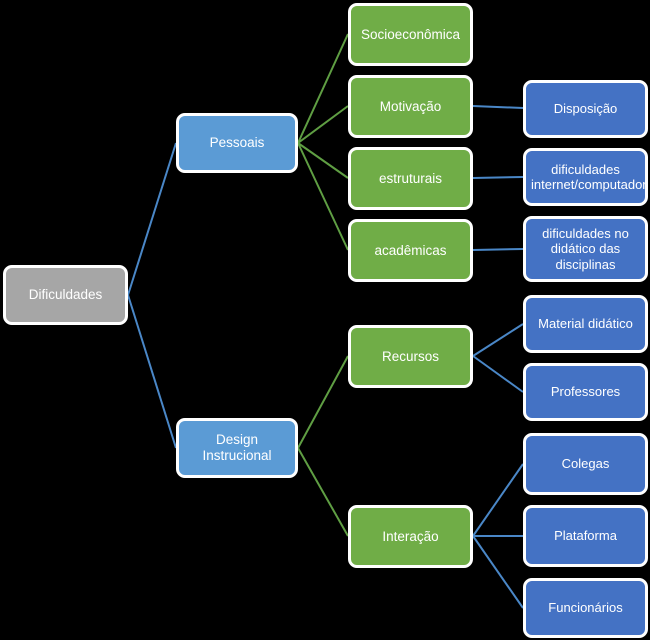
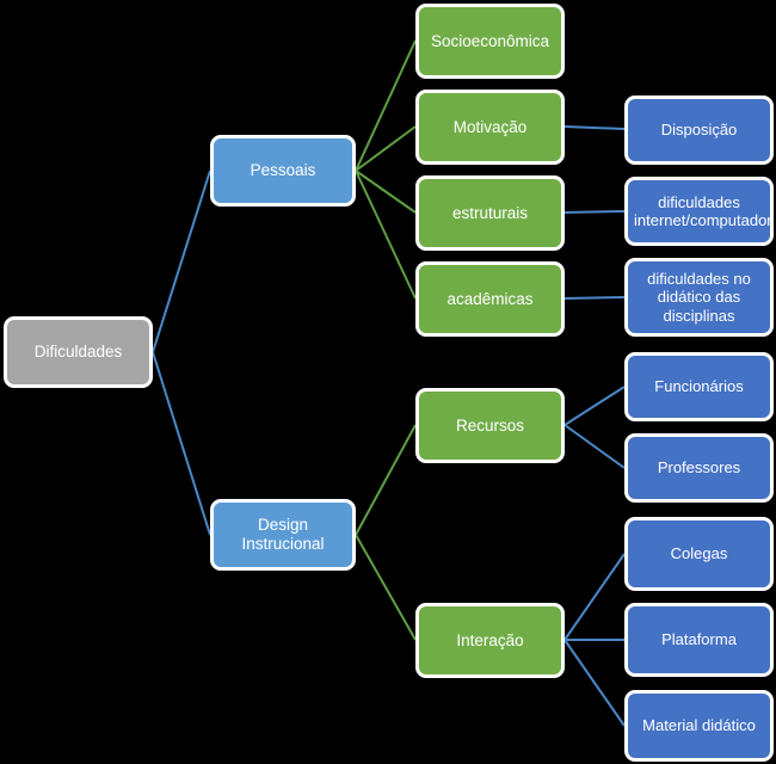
  Dificuldades
  Pessoais
  Design Instrucional
  Socioeconômica
  Motivação
  estruturais
  acadêmicas
  Recursos
  Interação
  Disposição
  dificuldades internet/computador
  dificuldades no didático das disciplinas
- Material didático
+ Funcionários
  Professores
  Colegas
  Plataforma
- Funcionários
+ Material didático
